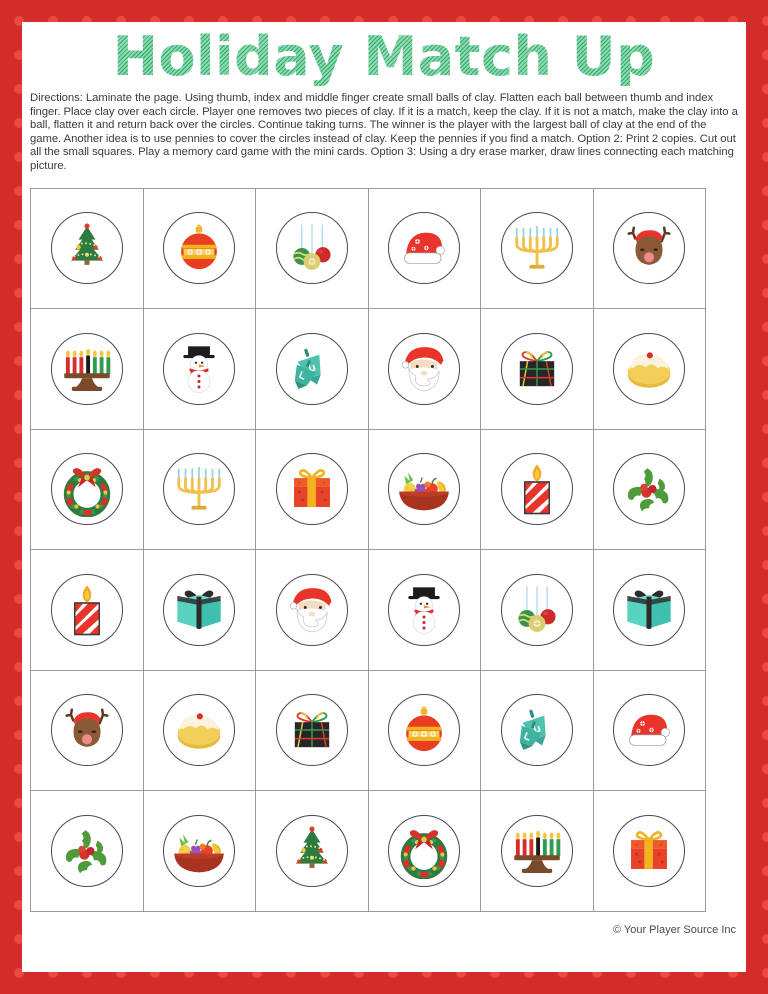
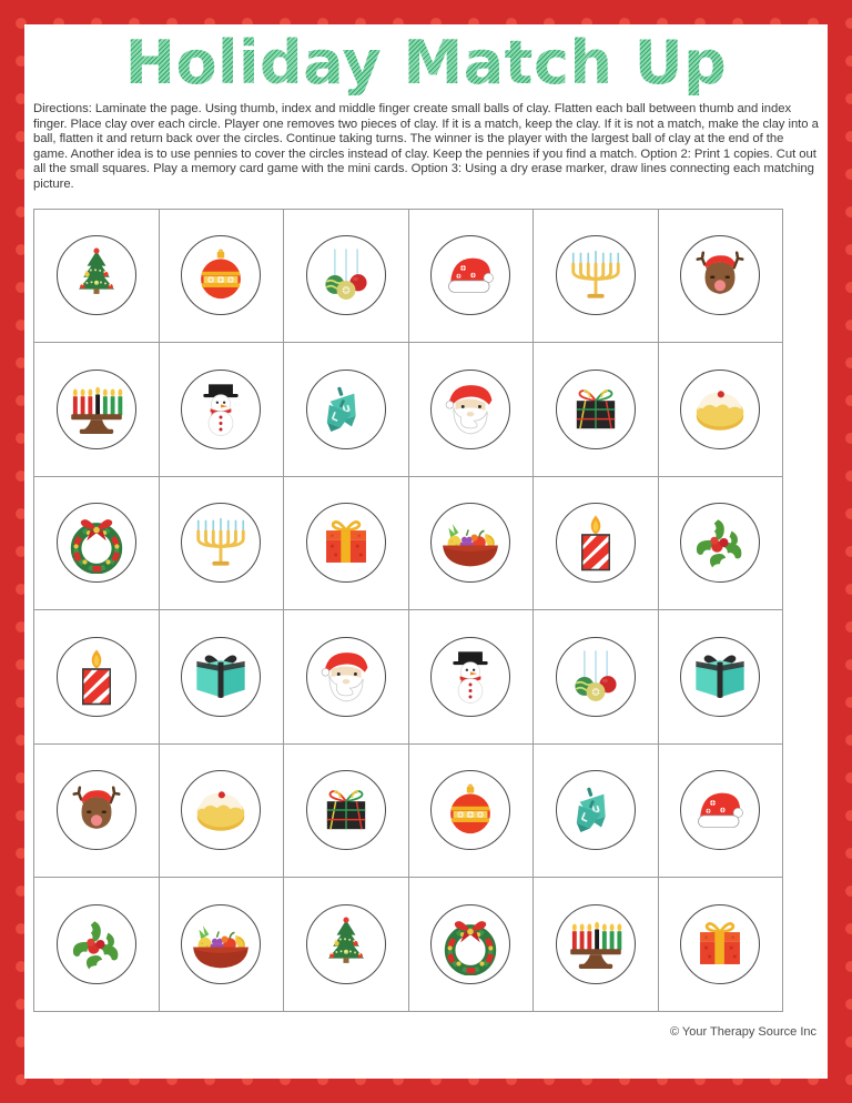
  Holiday Match Up
- Directions: Laminate the page. Using thumb, index and middle finger create small balls of clay. Flatten each ball between thumb and index finger. Place clay over each circle. Player one removes two pieces of clay. If it is a match, keep the clay. If it is not a match, make the clay into a ball, flatten it and return back over the circles. Continue taking turns. The winner is the player with the largest ball of clay at the end of the game. Another idea is to use pennies to cover the circles instead of clay. Keep the pennies if you find a match. Option 2: Print 2 copies. Cut out all the small squares. Play a memory card game with the mini cards. Option 3: Using a dry erase marker, draw lines connecting each matching picture.
+ Directions: Laminate the page. Using thumb, index and middle finger create small balls of clay. Flatten each ball between thumb and index finger. Place clay over each circle. Player one removes two pieces of clay. If it is a match, keep the clay. If it is not a match, make the clay into a ball, flatten it and return back over the circles. Continue taking turns. The winner is the player with the largest ball of clay at the end of the game. Another idea is to use pennies to cover the circles instead of clay. Keep the pennies if you find a match. Option 2: Print 1 copies. Cut out all the small squares. Play a memory card game with the mini cards. Option 3: Using a dry erase marker, draw lines connecting each matching picture.
- © Your Player Source Inc
+ © Your Therapy Source Inc
